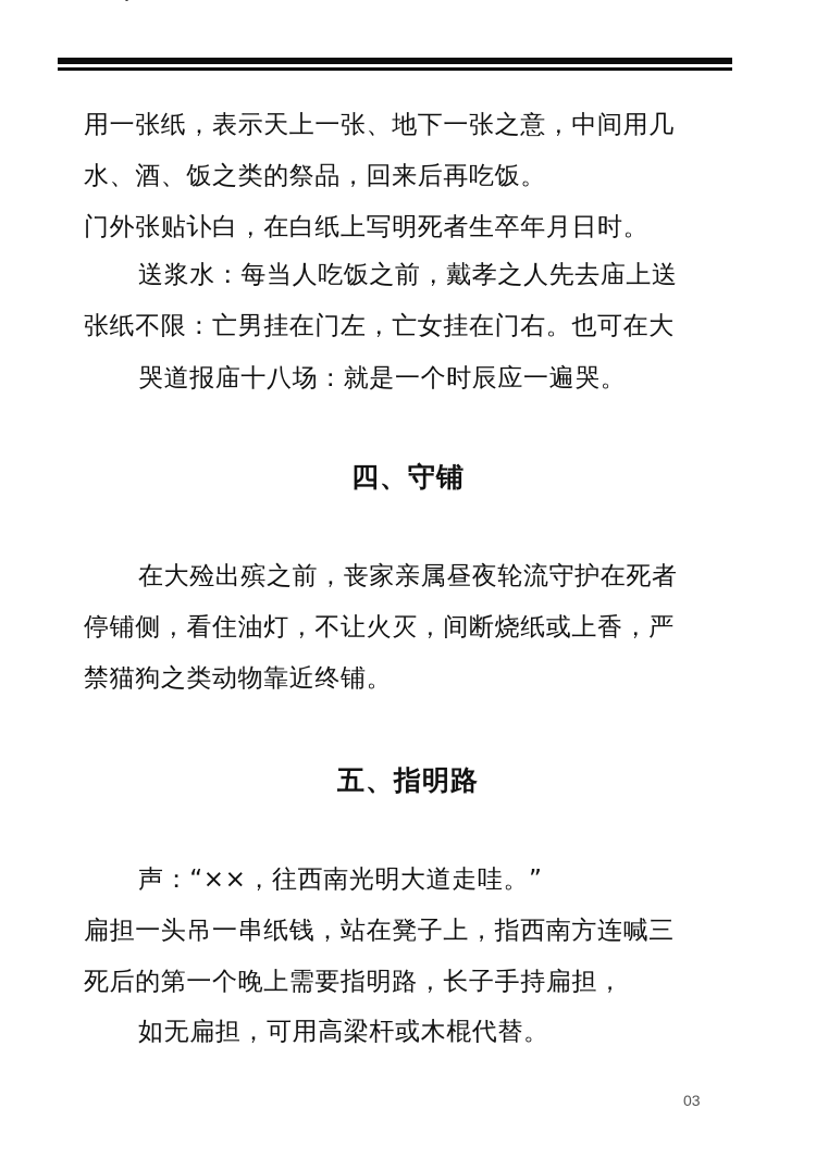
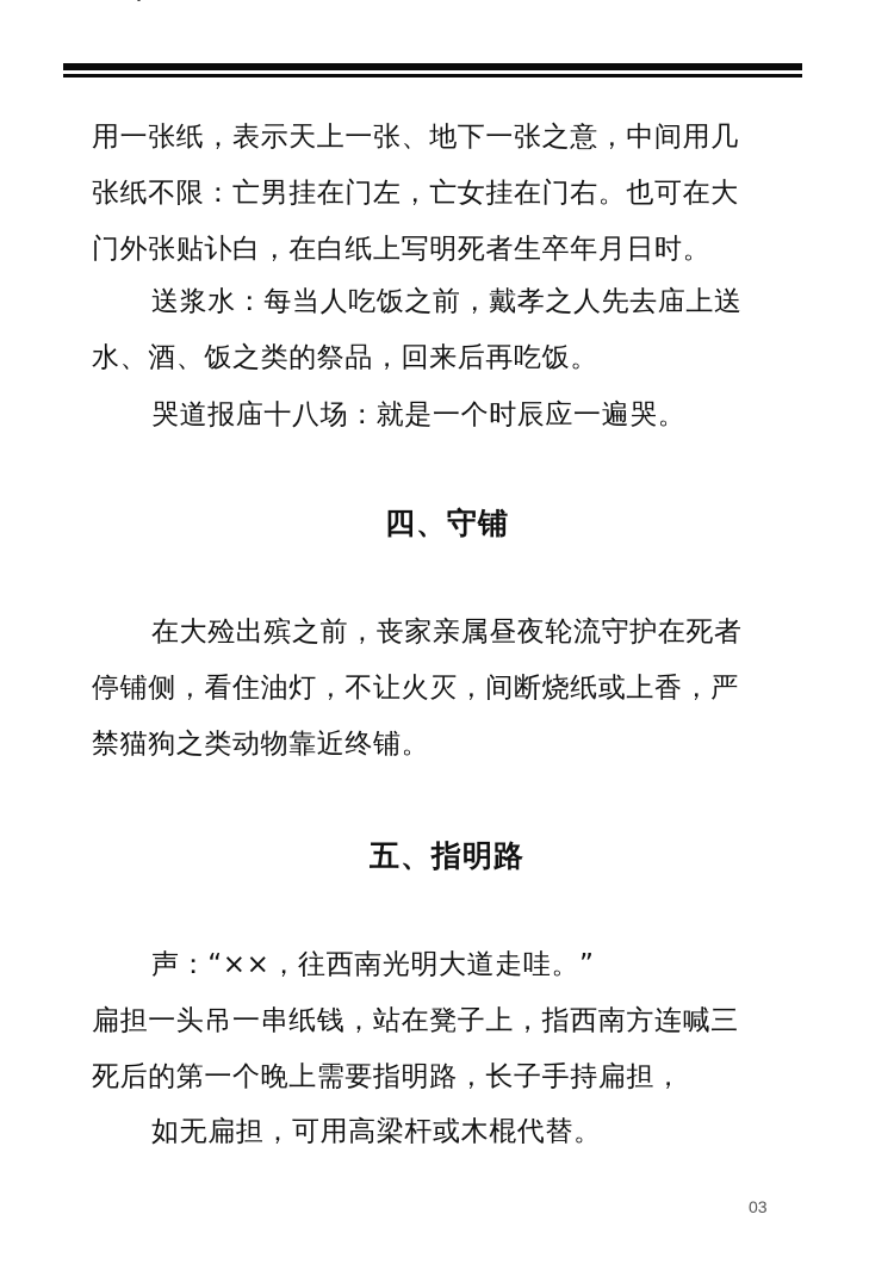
  用一张纸，表示天上一张、地下一张之意，中间用几
- 水、酒、饭之类的祭品，回来后再吃饭。
+ 张纸不限：亡男挂在门左，亡女挂在门右。也可在大
  门外张贴讣白，在白纸上写明死者生卒年月日时。
  送浆水：每当人吃饭之前，戴孝之人先去庙上送
- 张纸不限：亡男挂在门左，亡女挂在门右。也可在大
+ 水、酒、饭之类的祭品，回来后再吃饭。
  哭道报庙十八场：就是一个时辰应一遍哭。
  四、守铺
  在大殓出殡之前，丧家亲属昼夜轮流守护在死者
  停铺侧，看住油灯，不让火灭，间断烧纸或上香，严
  禁猫狗之类动物靠近终铺。
  五、指明路
  声：“××，往西南光明大道走哇。”
  扁担一头吊一串纸钱，站在凳子上，指西南方连喊三
  死后的第一个晚上需要指明路，长子手持扁担，
  如无扁担，可用高梁杆或木棍代替。
  03
